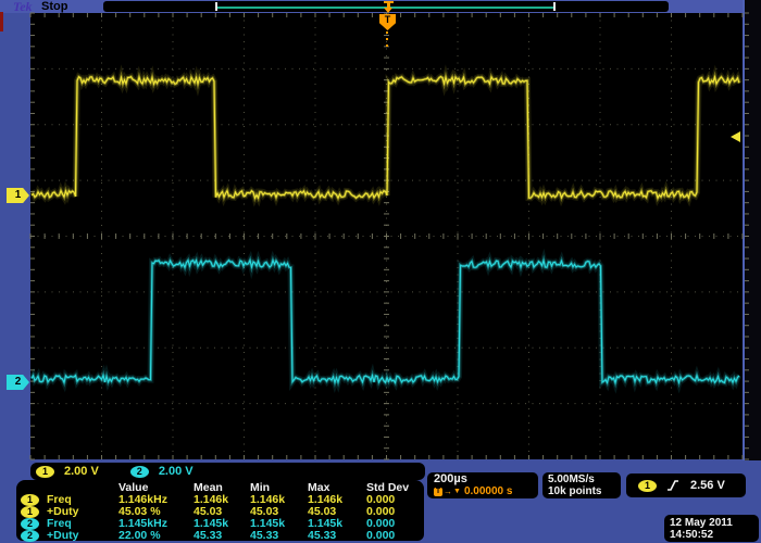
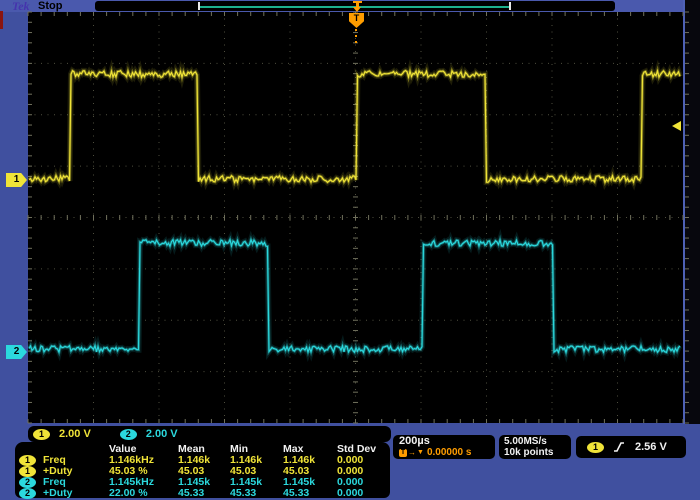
  Tek
  Stop
  1
  2
  T
  1
  2.00 V
  2
  2.00 V
  Value
  Mean
  Min
  Max
  Std Dev
  1
  Freq
  1.146kHz
  1.146k
  1.146k
  1.146k
  0.000
  1
  +Duty
  45.03 %
  45.03
  45.03
  45.03
  0.000
  2
  Freq
  1.145kHz
  1.145k
  1.145k
  1.145k
  0.000
  2
  +Duty
  22.00 %
  45.33
  45.33
  45.33
  0.000
  200µs
  →
  0.00000 s
  5.00MS/s
  10k points
  1
  2.56 V
- 12 May 2011
- 14:50:52
